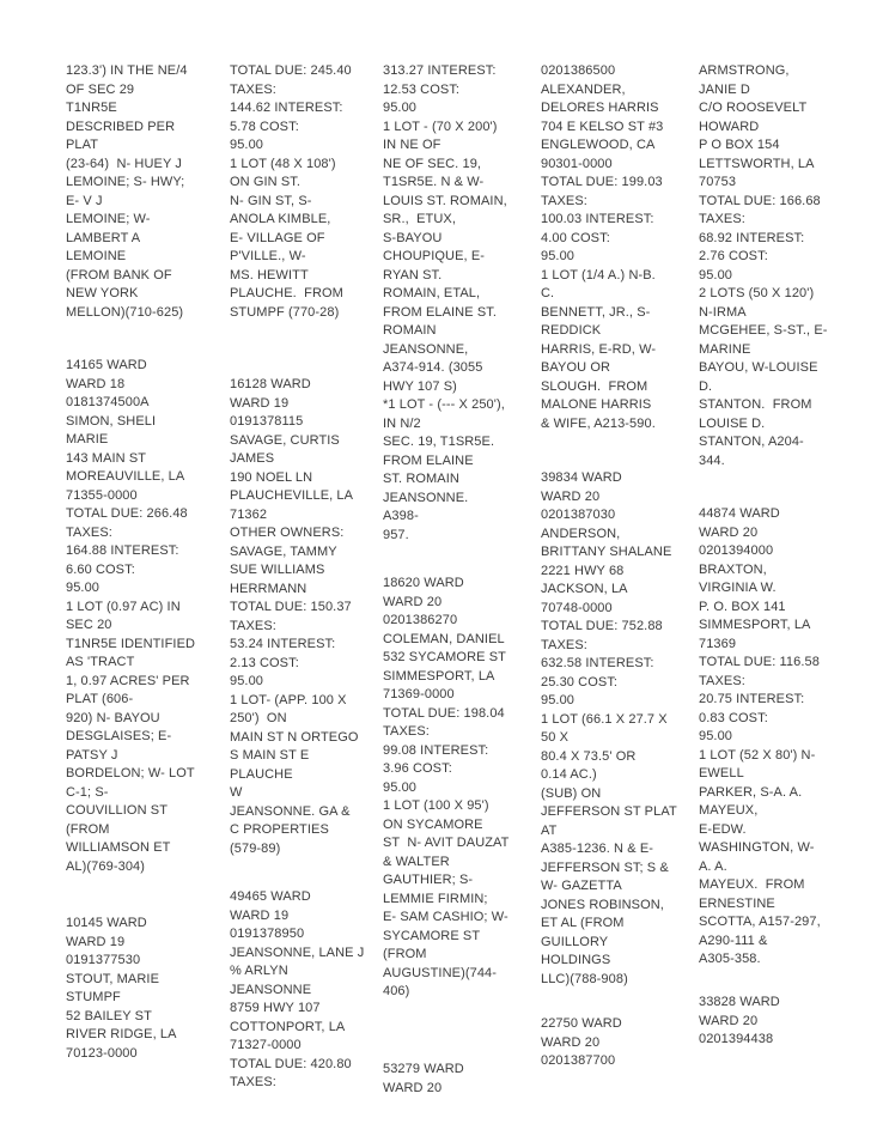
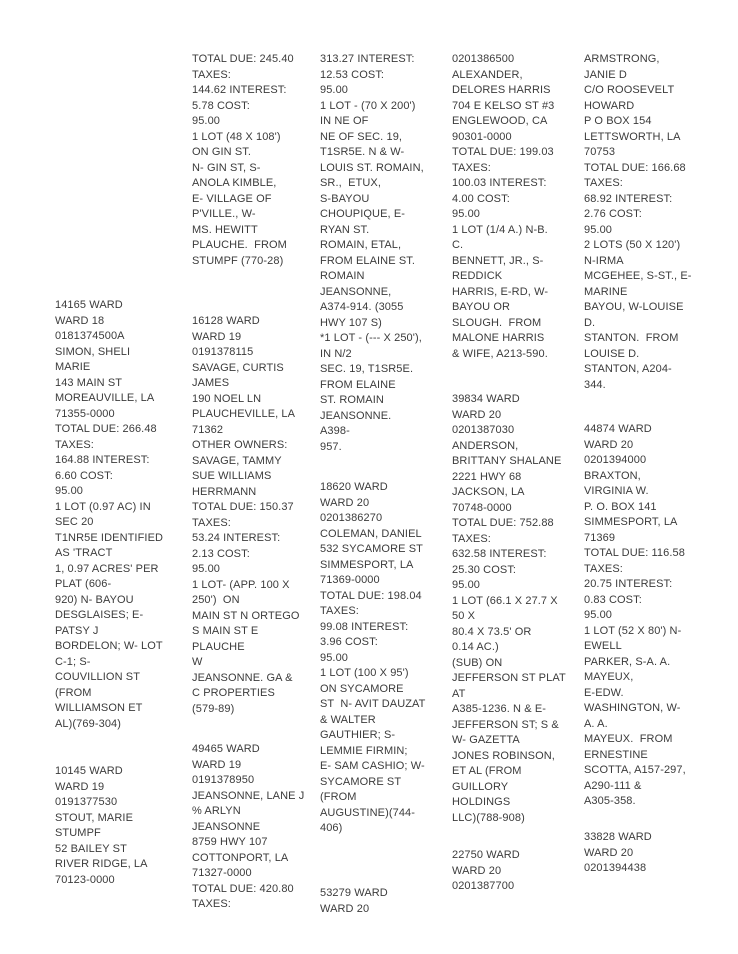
- 123.3') IN THE NE/4
- OF SEC 29
- T1NR5E
- DESCRIBED PER
- PLAT
- (23-64) N- HUEY J
- LEMOINE; S- HWY;
- E- V J
- LEMOINE; W-
- LAMBERT A
- LEMOINE
- (FROM BANK OF
- NEW YORK
- MELLON)(710-625)
  14165 WARD
  WARD 18
  0181374500A
  SIMON, SHELI
  MARIE
  143 MAIN ST
  MOREAUVILLE, LA
  71355-0000
  TOTAL DUE: 266.48
  TAXES:
  164.88 INTEREST:
  6.60 COST:
  95.00
  1 LOT (0.97 AC) IN
  SEC 20
  T1NR5E IDENTIFIED
  AS 'TRACT
  1, 0.97 ACRES' PER
  PLAT (606-
  920) N- BAYOU
  DESGLAISES; E-
  PATSY J
  BORDELON; W- LOT
  C-1; S-
  COUVILLION ST
  (FROM
  WILLIAMSON ET
  AL)(769-304)
  10145 WARD
  WARD 19
  0191377530
  STOUT, MARIE
  STUMPF
  52 BAILEY ST
  RIVER RIDGE, LA
  70123-0000
  TOTAL DUE: 245.40
  TAXES:
  144.62 INTEREST:
  5.78 COST:
  95.00
  1 LOT (48 X 108')
  ON GIN ST.
  N- GIN ST, S-
  ANOLA KIMBLE,
  E- VILLAGE OF
  P'VILLE., W-
  MS. HEWITT
  PLAUCHE. FROM
  STUMPF (770-28)
  16128 WARD
  WARD 19
  0191378115
  SAVAGE, CURTIS
  JAMES
  190 NOEL LN
  PLAUCHEVILLE, LA
  71362
  OTHER OWNERS:
  SAVAGE, TAMMY
  SUE WILLIAMS
  HERRMANN
  TOTAL DUE: 150.37
  TAXES:
  53.24 INTEREST:
  2.13 COST:
  95.00
  1 LOT- (APP. 100 X
  250') ON
  MAIN ST N ORTEGO
  S MAIN ST E
  PLAUCHE
  W
  JEANSONNE. GA &
  C PROPERTIES
  (579-89)
  49465 WARD
  WARD 19
  0191378950
  JEANSONNE, LANE J
  % ARLYN
  JEANSONNE
  8759 HWY 107
  COTTONPORT, LA
  71327-0000
  TOTAL DUE: 420.80
  TAXES:
  313.27 INTEREST:
  12.53 COST:
  95.00
  1 LOT - (70 X 200')
  IN NE OF
  NE OF SEC. 19,
  T1SR5E. N & W-
  LOUIS ST. ROMAIN,
  SR., ETUX,
  S-BAYOU
  CHOUPIQUE, E-
  RYAN ST.
  ROMAIN, ETAL,
  FROM ELAINE ST.
  ROMAIN
  JEANSONNE,
  A374-914. (3055
  HWY 107 S)
  *1 LOT - (--- X 250'),
  IN N/2
  SEC. 19, T1SR5E.
  FROM ELAINE
  ST. ROMAIN
  JEANSONNE.
  A398-
  957.
  18620 WARD
  WARD 20
  0201386270
  COLEMAN, DANIEL
  532 SYCAMORE ST
  SIMMESPORT, LA
  71369-0000
  TOTAL DUE: 198.04
  TAXES:
  99.08 INTEREST:
  3.96 COST:
  95.00
  1 LOT (100 X 95')
  ON SYCAMORE
  ST N- AVIT DAUZAT
  & WALTER
  GAUTHIER; S-
  LEMMIE FIRMIN;
  E- SAM CASHIO; W-
  SYCAMORE ST
  (FROM
  AUGUSTINE)(744-
  406)
  53279 WARD
  WARD 20
  0201386500
  ALEXANDER,
  DELORES HARRIS
  704 E KELSO ST #3
  ENGLEWOOD, CA
  90301-0000
  TOTAL DUE: 199.03
  TAXES:
  100.03 INTEREST:
  4.00 COST:
  95.00
  1 LOT (1/4 A.) N-B.
  C.
  BENNETT, JR., S-
  REDDICK
  HARRIS, E-RD, W-
  BAYOU OR
  SLOUGH. FROM
  MALONE HARRIS
  & WIFE, A213-590.
  39834 WARD
  WARD 20
  0201387030
  ANDERSON,
  BRITTANY SHALANE
  2221 HWY 68
  JACKSON, LA
  70748-0000
  TOTAL DUE: 752.88
  TAXES:
  632.58 INTEREST:
  25.30 COST:
  95.00
  1 LOT (66.1 X 27.7 X
  50 X
  80.4 X 73.5' OR
  0.14 AC.)
  (SUB) ON
  JEFFERSON ST PLAT
  AT
  A385-1236. N & E-
  JEFFERSON ST; S &
  W- GAZETTA
  JONES ROBINSON,
  ET AL (FROM
  GUILLORY
  HOLDINGS
  LLC)(788-908)
  22750 WARD
  WARD 20
  0201387700
  ARMSTRONG,
  JANIE D
  C/O ROOSEVELT
  HOWARD
  P O BOX 154
  LETTSWORTH, LA
  70753
  TOTAL DUE: 166.68
  TAXES:
  68.92 INTEREST:
  2.76 COST:
  95.00
  2 LOTS (50 X 120')
  N-IRMA
  MCGEHEE, S-ST., E-
  MARINE
  BAYOU, W-LOUISE
  D.
  STANTON. FROM
  LOUISE D.
  STANTON, A204-
  344.
  44874 WARD
  WARD 20
  0201394000
  BRAXTON,
  VIRGINIA W.
  P. O. BOX 141
  SIMMESPORT, LA
  71369
  TOTAL DUE: 116.58
  TAXES:
  20.75 INTEREST:
  0.83 COST:
  95.00
  1 LOT (52 X 80') N-
  EWELL
  PARKER, S-A. A.
  MAYEUX,
  E-EDW.
  WASHINGTON, W-
  A. A.
  MAYEUX. FROM
  ERNESTINE
  SCOTTA, A157-297,
  A290-111 &
  A305-358.
  33828 WARD
  WARD 20
  0201394438
